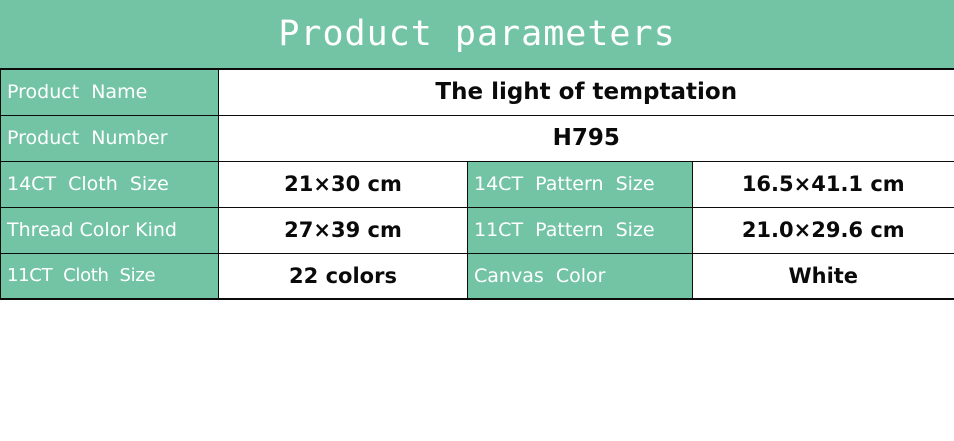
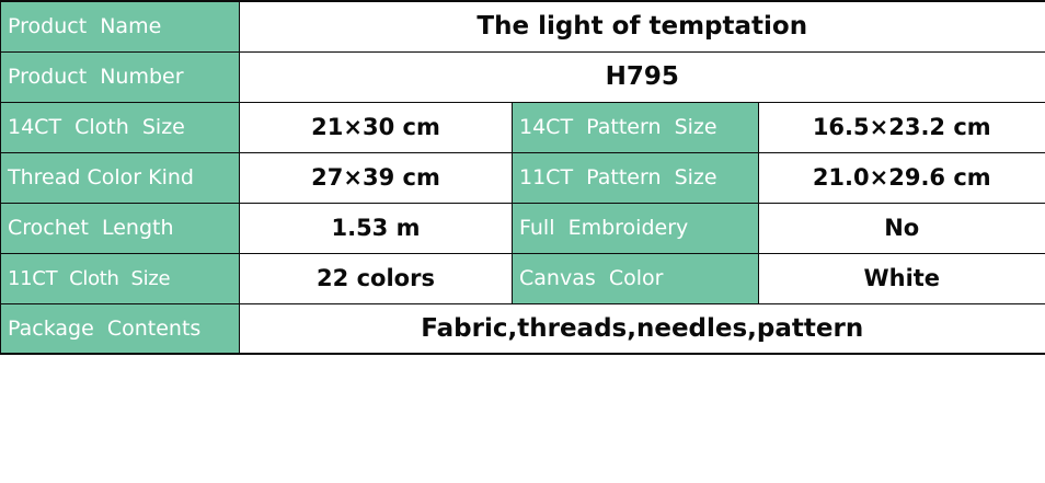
- Product parameters
  Product Name	The light of temptation
  Product Number	H795
- 14CT Cloth Size	21×30 cm	14CT Pattern Size	16.5×41.1 cm
+ 14CT Cloth Size	21×30 cm	14CT Pattern Size	16.5×23.2 cm
  Thread Color Kind	27×39 cm	11CT Pattern Size	21.0×29.6 cm
+ Crochet Length	1.53 m	Full Embroidery	No
  11CT Cloth Size	22 colors	Canvas Color	White
+ Package Contents	Fabric,threads,needles,pattern
